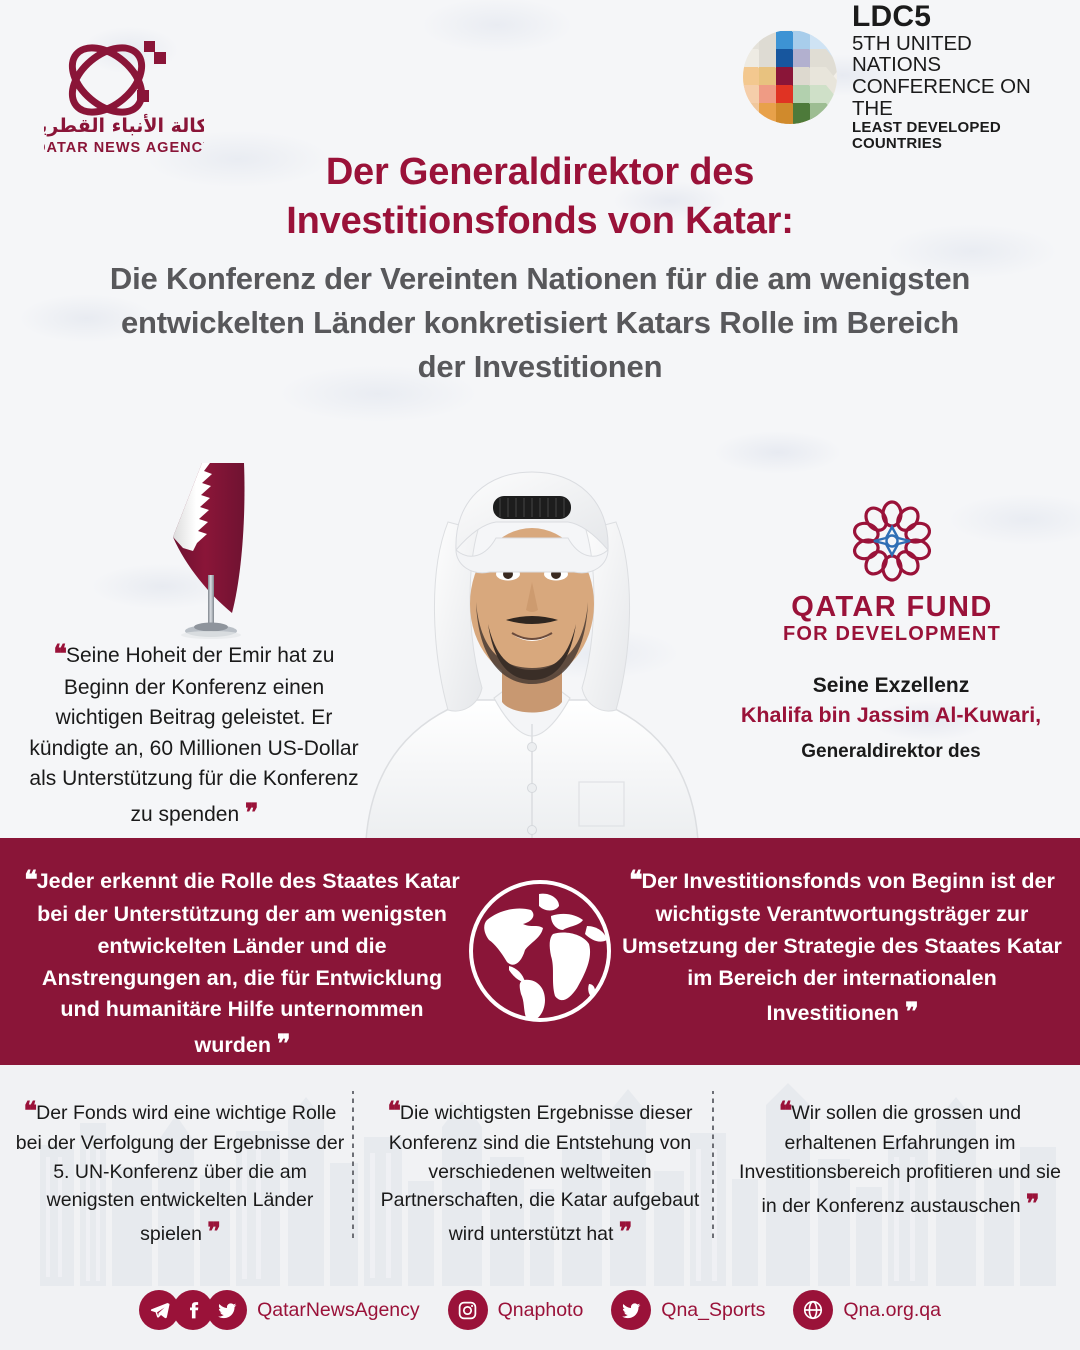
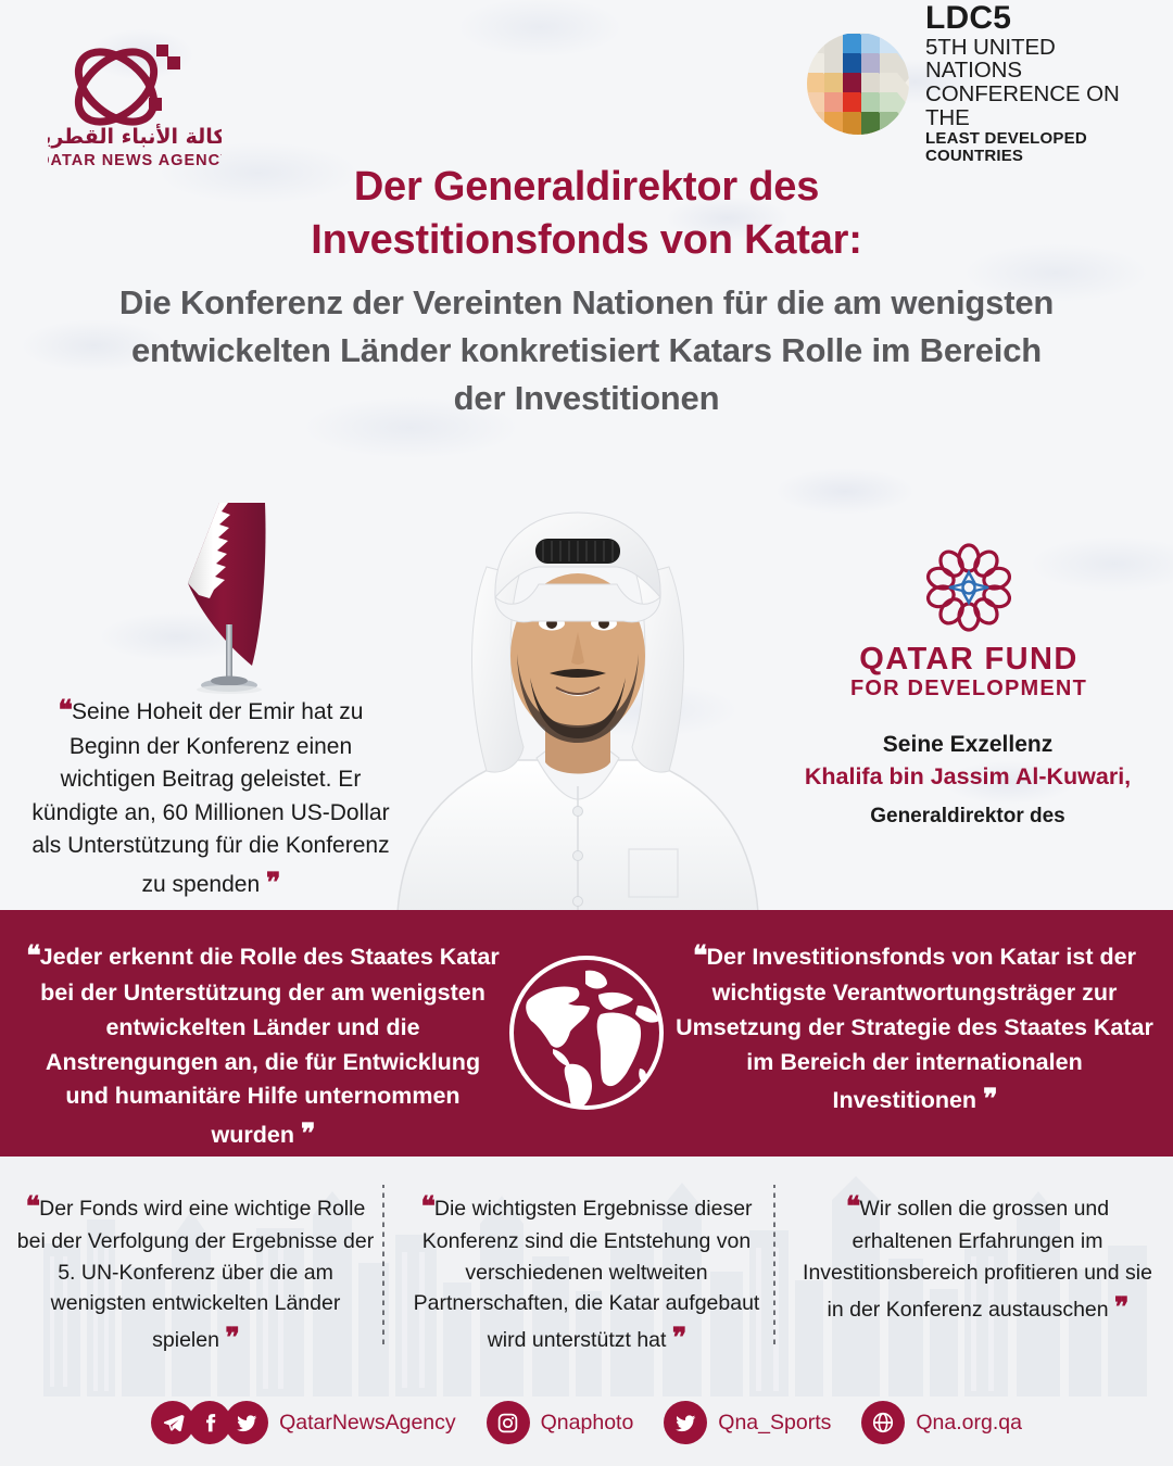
  كالة الأنباء القطري
  ATAR NEWS AGENC
  LDC5
  5TH UNITED NATIONS
  CONFERENCE ON THE
  LEAST DEVELOPED COUNTRIES
  Der Generaldirektor des
  Investitionsfonds von Katar:
  Die Konferenz der Vereinten Nationen für die am wenigsten
  entwickelten Länder konkretisiert Katars Rolle im Bereich
  der Investitionen
  ❝Seine Hoheit der Emir hat zu Beginn der Konferenz einen wichtigen Beitrag geleistet. Er kündigte an, 60 Millionen US-Dollar als Unterstützung für die Konferenz zu spenden ❞
  QATAR FUND
  FOR DEVELOPMENT
  Seine Exzellenz
  Khalifa bin Jassim Al-Kuwari,
  Generaldirektor des
  ❝Jeder erkennt die Rolle des Staates Katar bei der Unterstützung der am wenigsten entwickelten Länder und die Anstrengungen an, die für Entwicklung und humanitäre Hilfe unternommen wurden ❞
- ❝Der Investitionsfonds von Beginn ist der wichtigste Verantwortungsträger zur Umsetzung der Strategie des Staates Katar im Bereich der internationalen Investitionen ❞
+ ❝Der Investitionsfonds von Katar ist der wichtigste Verantwortungsträger zur Umsetzung der Strategie des Staates Katar im Bereich der internationalen Investitionen ❞
  ❝Der Fonds wird eine wichtige Rolle bei der Verfolgung der Ergebnisse der 5. UN-Konferenz über die am wenigsten entwickelten Länder spielen ❞
  ❝Die wichtigsten Ergebnisse dieser Konferenz sind die Entstehung von verschiedenen weltweiten Partnerschaften, die Katar aufgebaut wird unterstützt hat ❞
  ❝Wir sollen die grossen und erhaltenen Erfahrungen im Investitionsbereich profitieren und sie in der Konferenz austauschen ❞
  QatarNewsAgency
  Qnaphoto
  Qna_Sports
  Qna.org.qa
